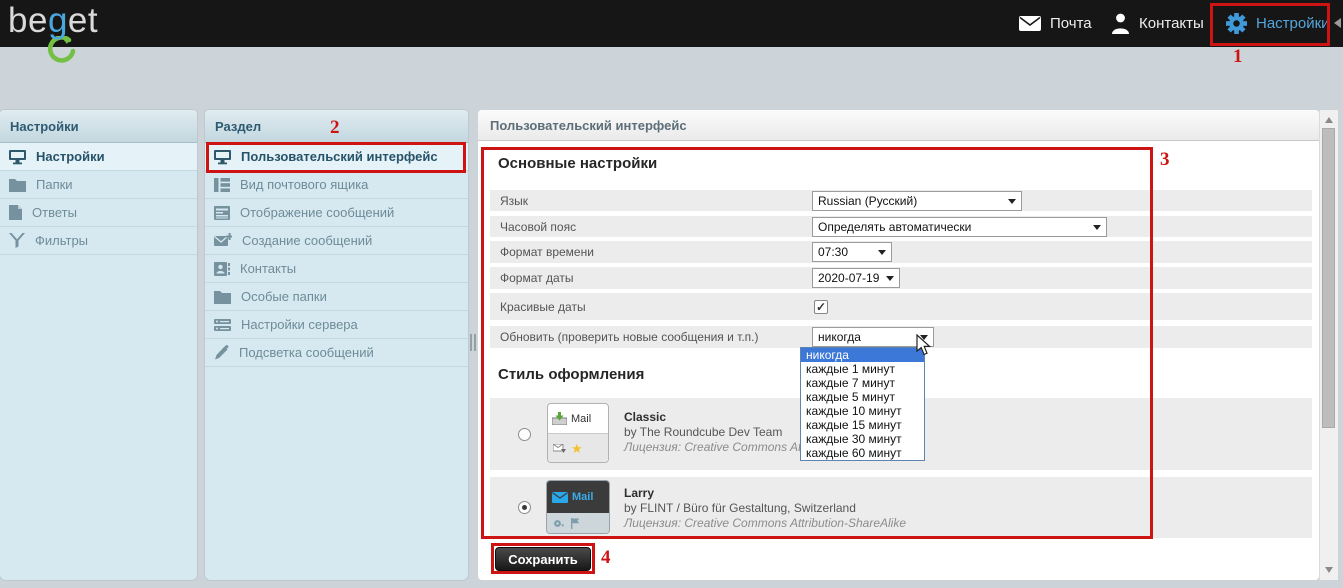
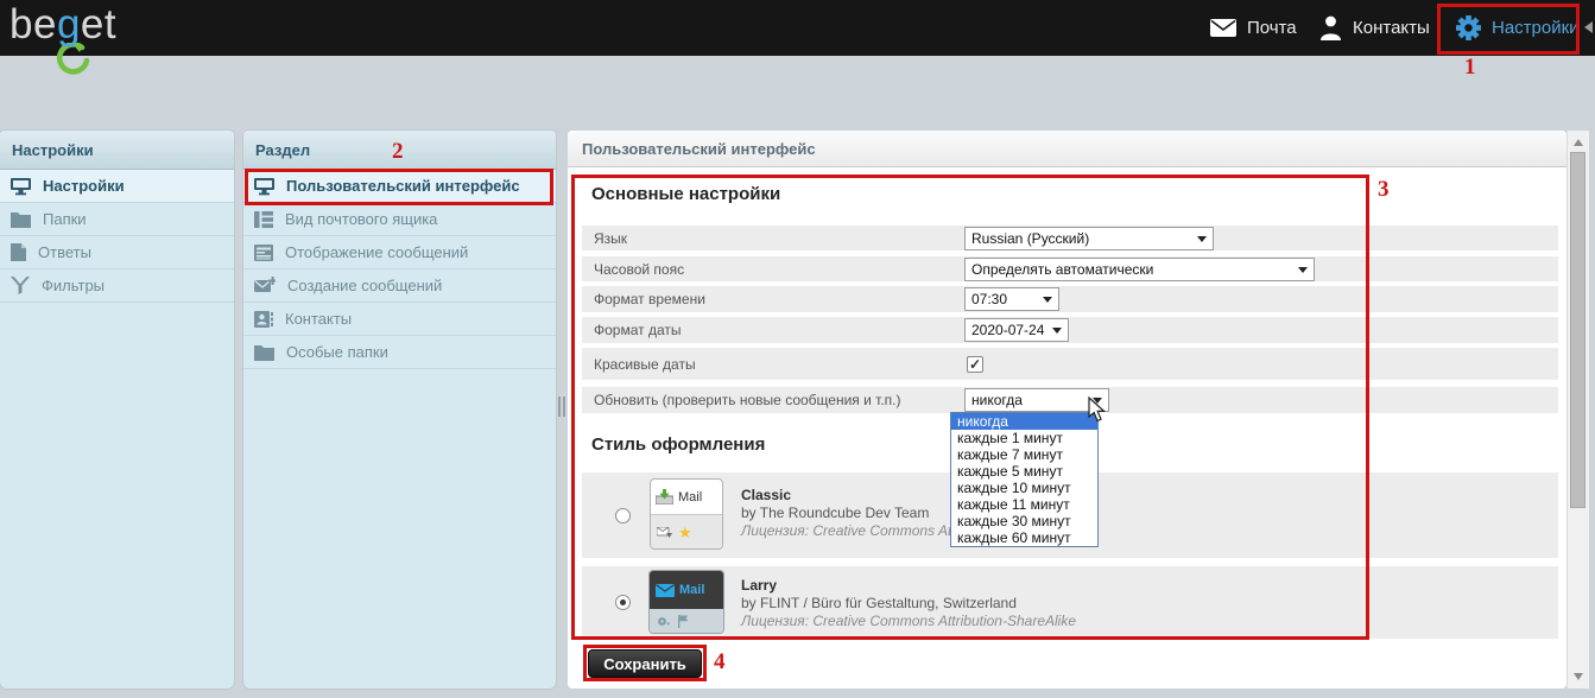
  beget
  Почта
  Контакты
  Настройки
  Настройки
  Настройки
  Папки
  Ответы
  Фильтры
  Раздел
  Пользовательский интерфейс
  Вид почтового ящика
  Отображение сообщений
  Создание сообщений
  Контакты
  Особые папки
- Настройки сервера
- Подсветка сообщений
  Пользовательский интерфейс
  Основные настройки
  Язык
  Russian (Русский)
  Часовой пояс
  Определять автоматически
  Формат времени
  07:30
  Формат даты
- 2020-07-19
+ 2020-07-24
  Красивые даты
  ✓
  Обновить (проверить новые сообщения и т.п.)
  никогда
  никогда
  каждые 1 минут
  каждые 7 минут
  каждые 5 минут
  каждые 10 минут
- каждые 15 минут
+ каждые 11 минут
  каждые 30 минут
  каждые 60 минут
  Стиль оформления
  Mail
  ★
  Classic
  by The Roundcube Dev Team
  Лицензия: Creative Commons A
  Mail
  Larry
  by FLINT / Büro für Gestaltung, Switzerland
  Лицензия: Creative Commons Attribution-ShareAlike
  Сохранить
  1
  2
  3
  4
